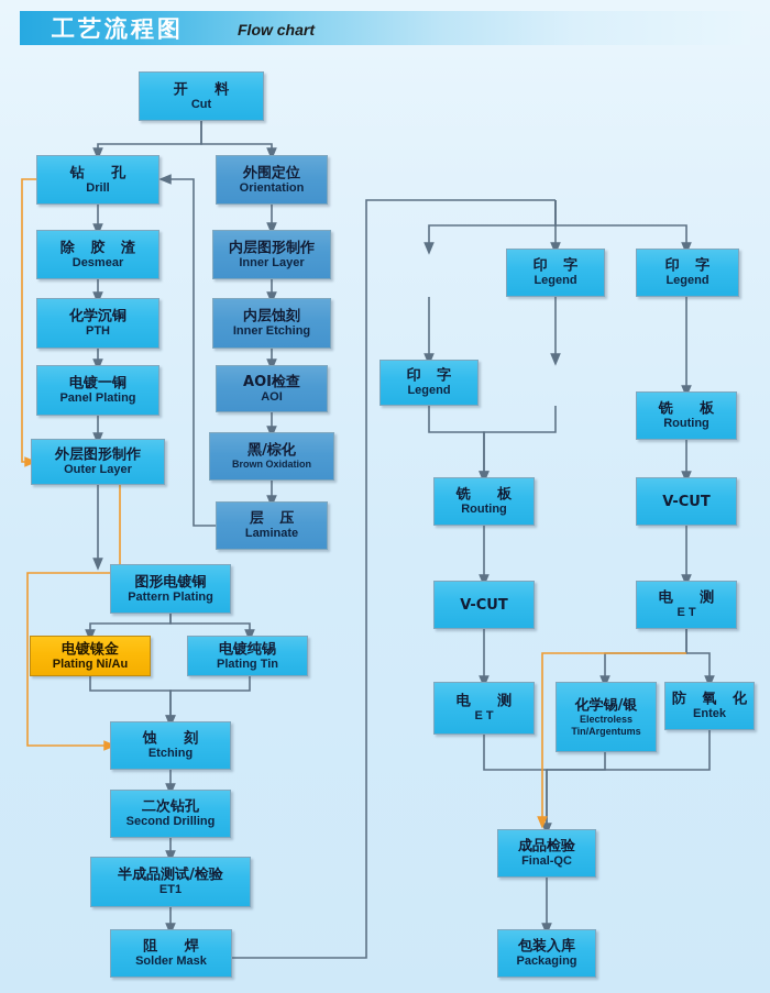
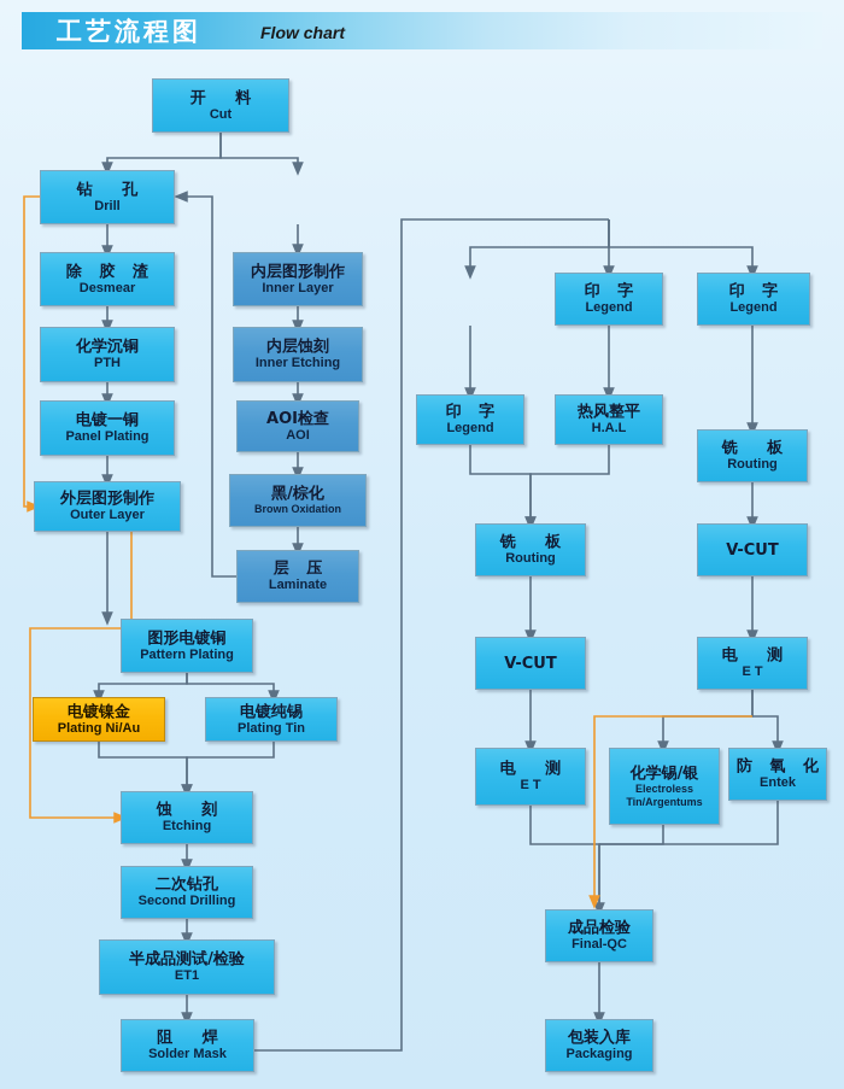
  工艺流程图
  Flow chart
  开 料
  Cut
  钻 孔
  Drill
  除 胶 渣
  Desmear
  化学沉铜
  PTH
  电镀一铜
  Panel Plating
  外层图形制作
  Outer Layer
- 外围定位
- Orientation
  内层图形制作
  Inner Layer
  内层蚀刻
  Inner Etching
  AOI检查
  AOI
  黑/棕化
  Brown Oxidation
  层 压
  Laminate
  图形电镀铜
  Pattern Plating
  电镀镍金
  Plating Ni/Au
  电镀纯锡
  Plating Tin
  蚀 刻
  Etching
  二次钻孔
  Second Drilling
  半成品测试/检验
  ET1
  阻 焊
  Solder Mask
  印 字
  Legend
  印 字
  Legend
  印 字
  Legend
+ 热风整平
+ H.A.L
  铣 板
  Routing
  铣 板
  Routing
  V-CUT
  V-CUT
  电 测
  E T
  电 测
  E T
  化学锡/银
  Electroless Tin/Argentums
  防 氧 化
  Entek
  成品检验
  Final-QC
  包装入库
  Packaging
